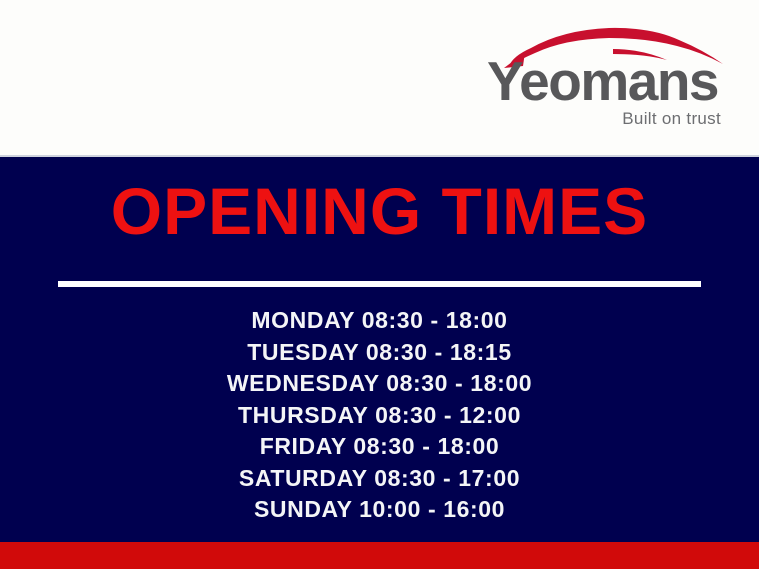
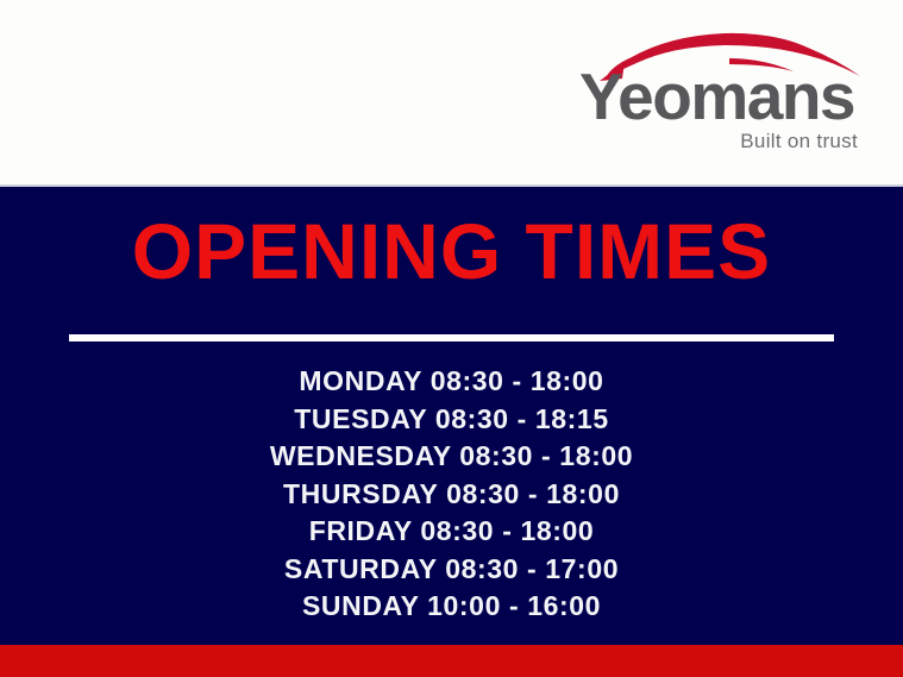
  Yeomans
  Built on trust
  OPENING TIMES
  MONDAY 08:30 - 18:00
  TUESDAY 08:30 - 18:15
  WEDNESDAY 08:30 - 18:00
- THURSDAY 08:30 - 12:00
+ THURSDAY 08:30 - 18:00
  FRIDAY 08:30 - 18:00
  SATURDAY 08:30 - 17:00
  SUNDAY 10:00 - 16:00
